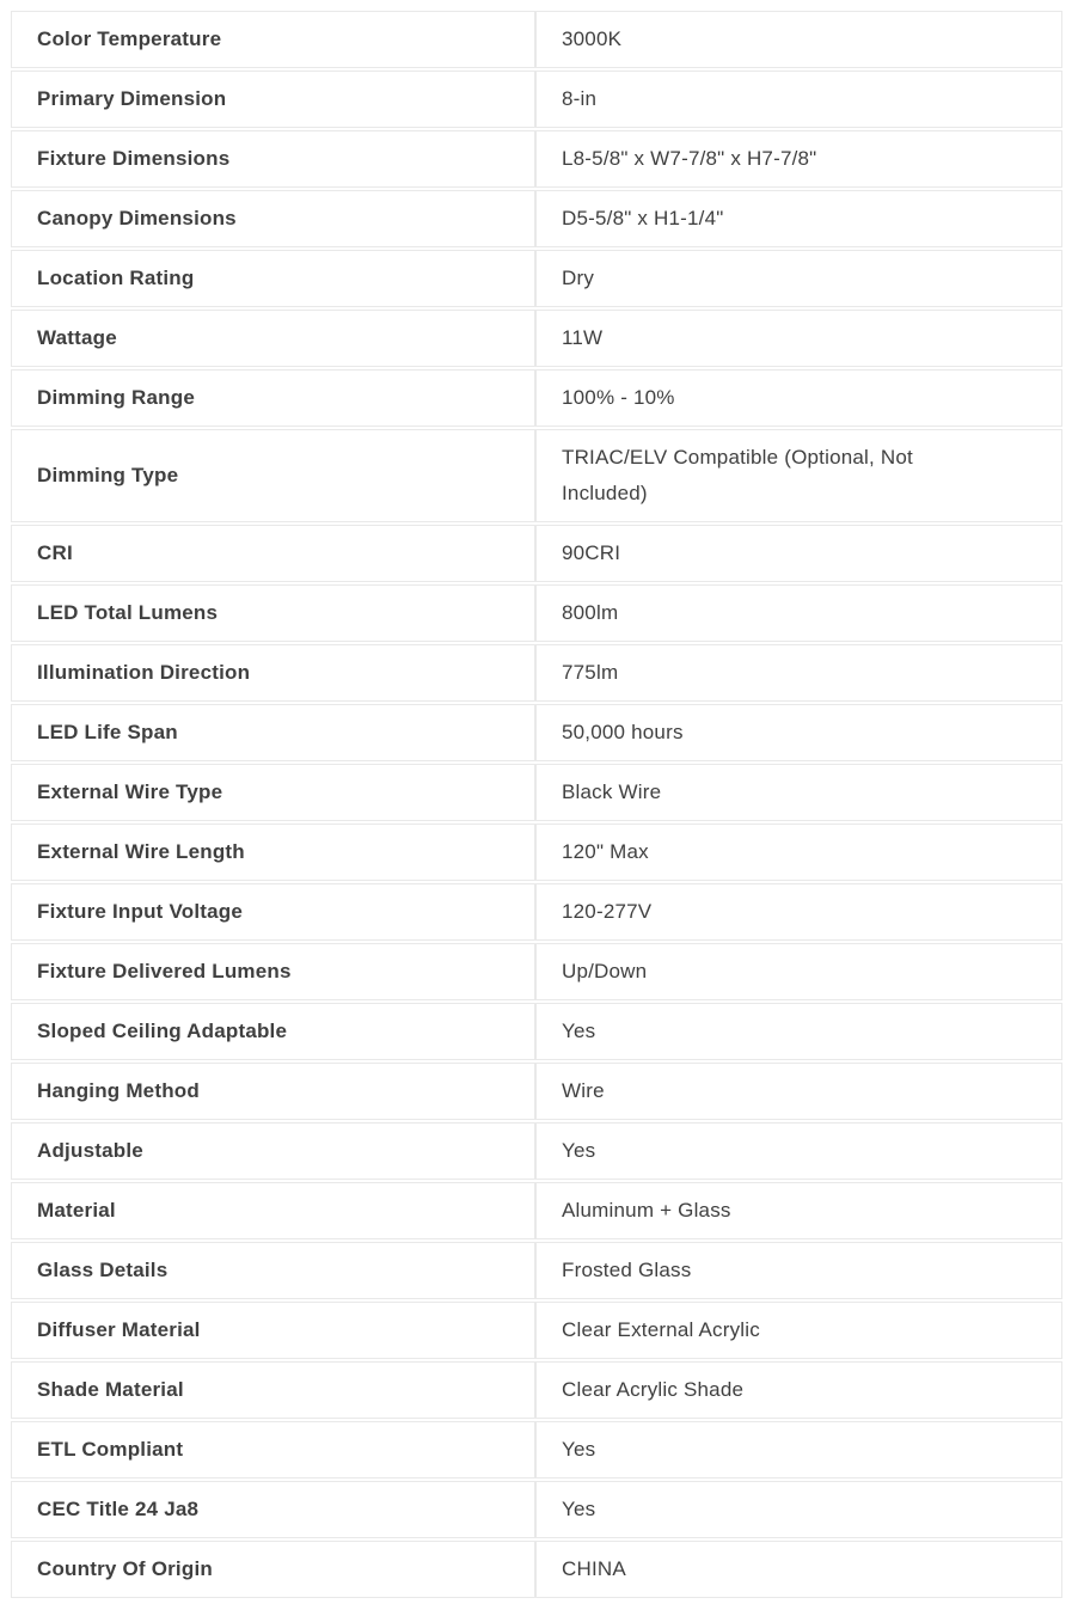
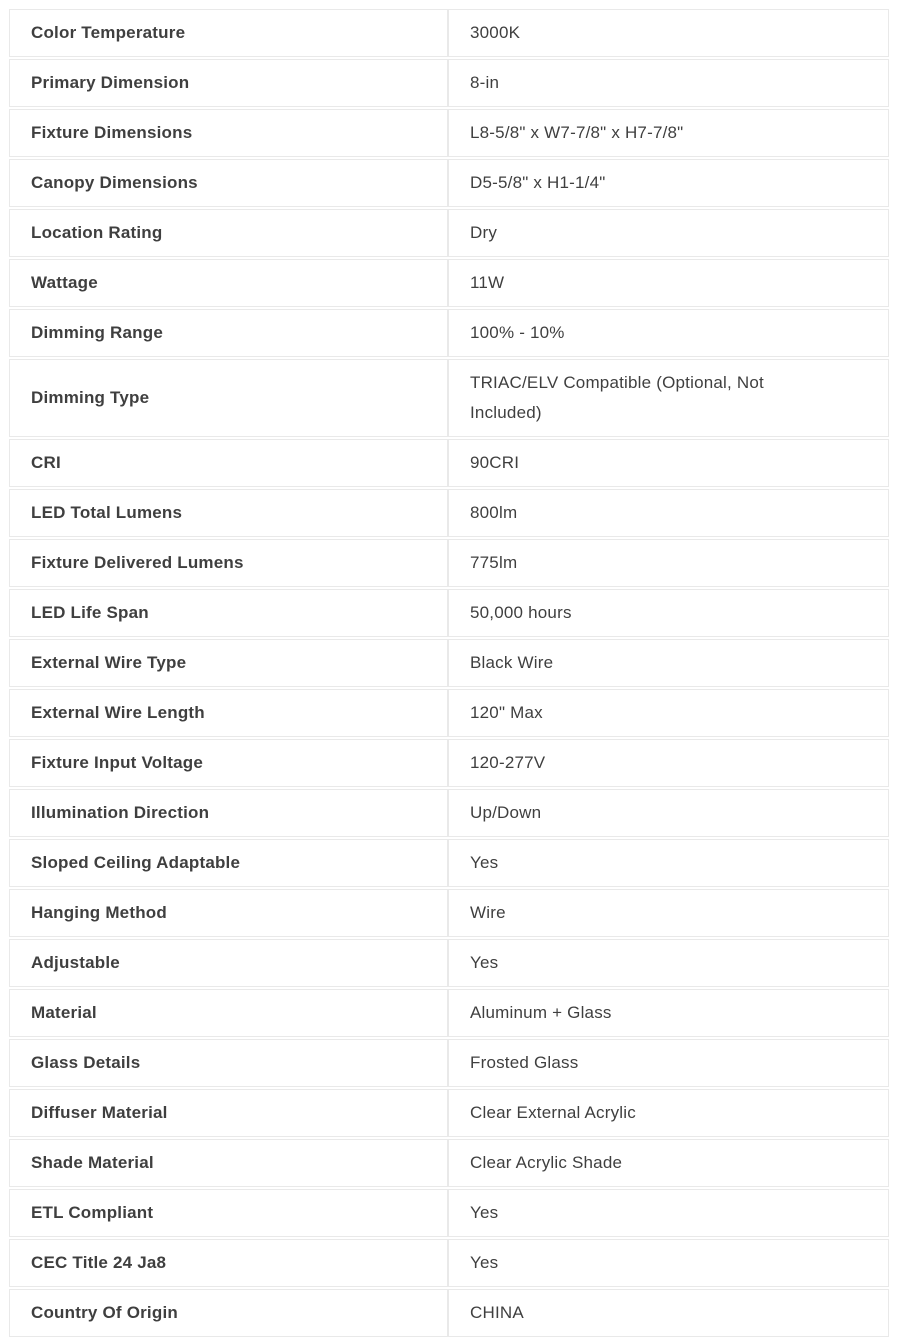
  Color Temperature	3000K
  Primary Dimension	8-in
  Fixture Dimensions	L8-5/8" x W7-7/8" x H7-7/8"
  Canopy Dimensions	D5-5/8" x H1-1/4"
  Location Rating	Dry
  Wattage	11W
  Dimming Range	100% - 10%
  Dimming Type	TRIAC/ELV Compatible (Optional, Not Included)
  CRI	90CRI
  LED Total Lumens	800lm
- Illumination Direction	775lm
+ Fixture Delivered Lumens	775lm
  LED Life Span	50,000 hours
  External Wire Type	Black Wire
  External Wire Length	120" Max
  Fixture Input Voltage	120-277V
- Fixture Delivered Lumens	Up/Down
+ Illumination Direction	Up/Down
  Sloped Ceiling Adaptable	Yes
  Hanging Method	Wire
  Adjustable	Yes
  Material	Aluminum + Glass
  Glass Details	Frosted Glass
  Diffuser Material	Clear External Acrylic
  Shade Material	Clear Acrylic Shade
  ETL Compliant	Yes
  CEC Title 24 Ja8	Yes
  Country Of Origin	CHINA
